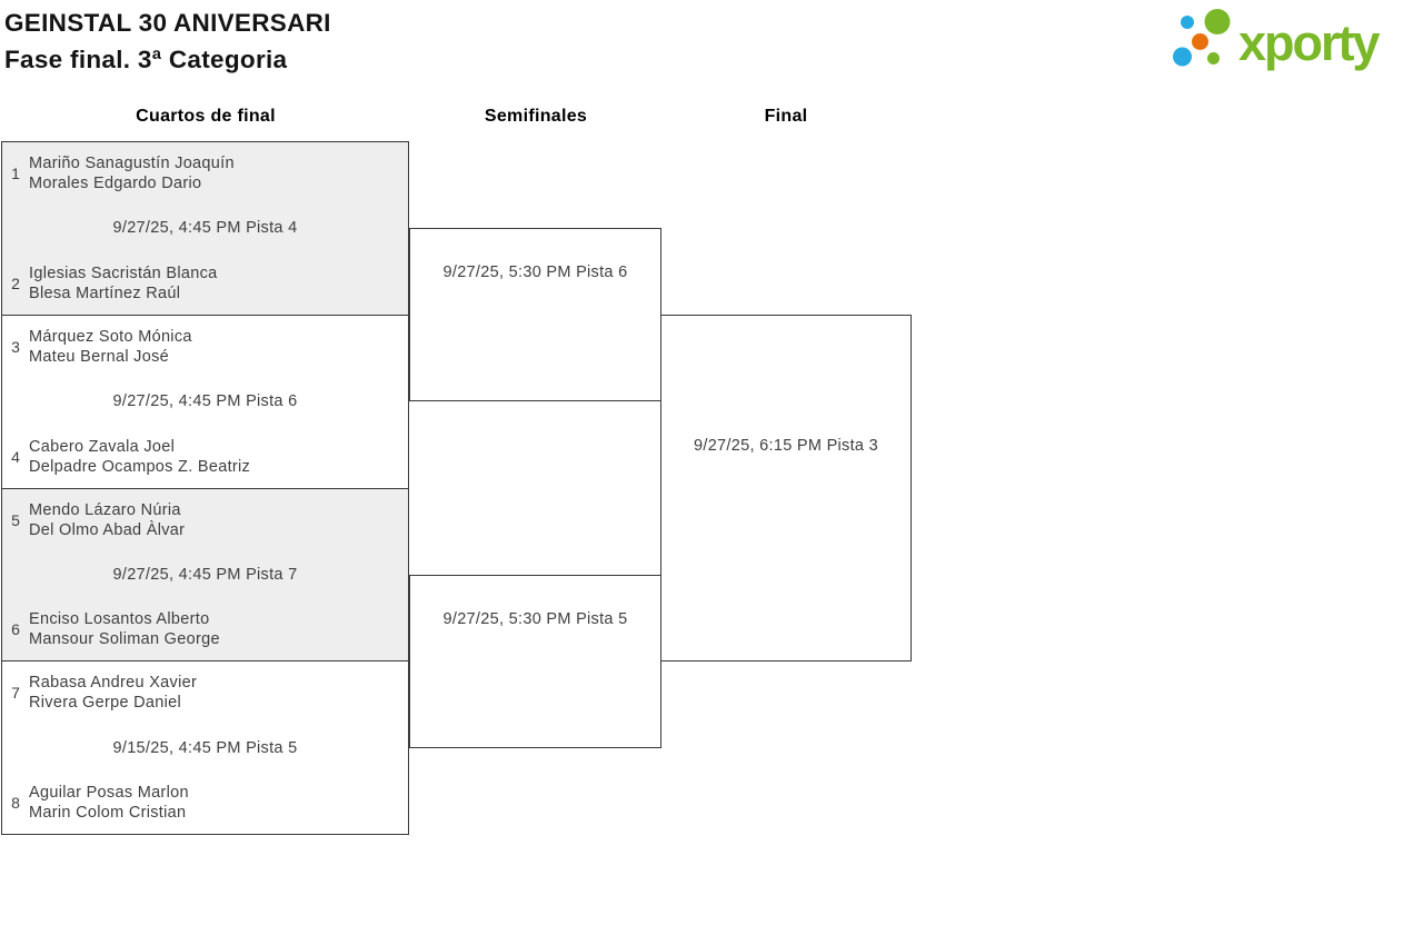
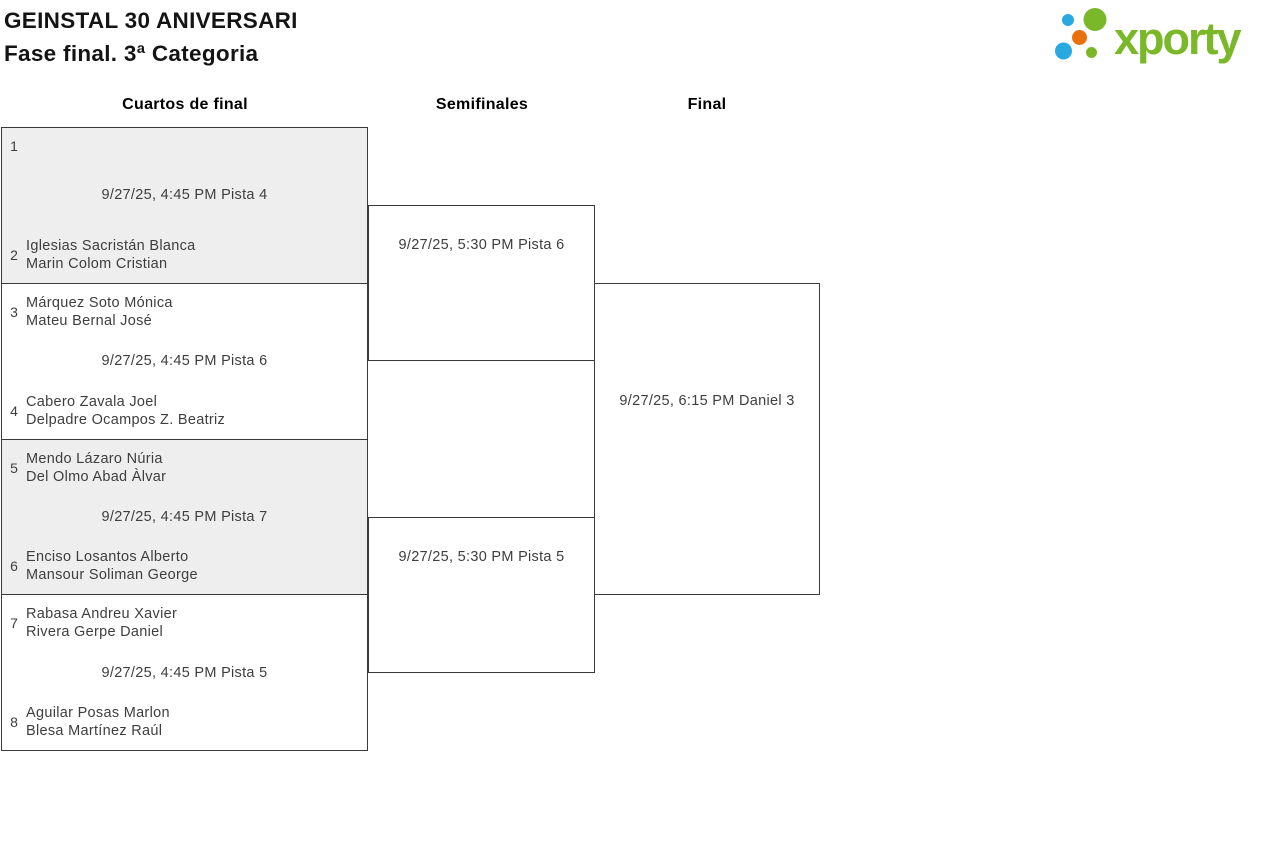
  GEINSTAL 30 ANIVERSARI
  Fase final. 3ª Categoria
  xporty
  Cuartos de final
  Semifinales
  Final
  1
- Mariño Sanagustín Joaquín
- Morales Edgardo Dario
  9/27/25, 4:45 PM Pista 4
  2
  Iglesias Sacristán Blanca
- Blesa Martínez Raúl
+ Marin Colom Cristian
  3
  Márquez Soto Mónica
  Mateu Bernal José
  9/27/25, 4:45 PM Pista 6
  4
  Cabero Zavala Joel
  Delpadre Ocampos Z. Beatriz
  5
  Mendo Lázaro Núria
  Del Olmo Abad Àlvar
  9/27/25, 4:45 PM Pista 7
  6
  Enciso Losantos Alberto
  Mansour Soliman George
  7
  Rabasa Andreu Xavier
  Rivera Gerpe Daniel
- 9/15/25, 4:45 PM Pista 5
+ 9/27/25, 4:45 PM Pista 5
  8
  Aguilar Posas Marlon
- Marin Colom Cristian
+ Blesa Martínez Raúl
  9/27/25, 5:30 PM Pista 6
  9/27/25, 5:30 PM Pista 5
- 9/27/25, 6:15 PM Pista 3
+ 9/27/25, 6:15 PM Daniel 3
